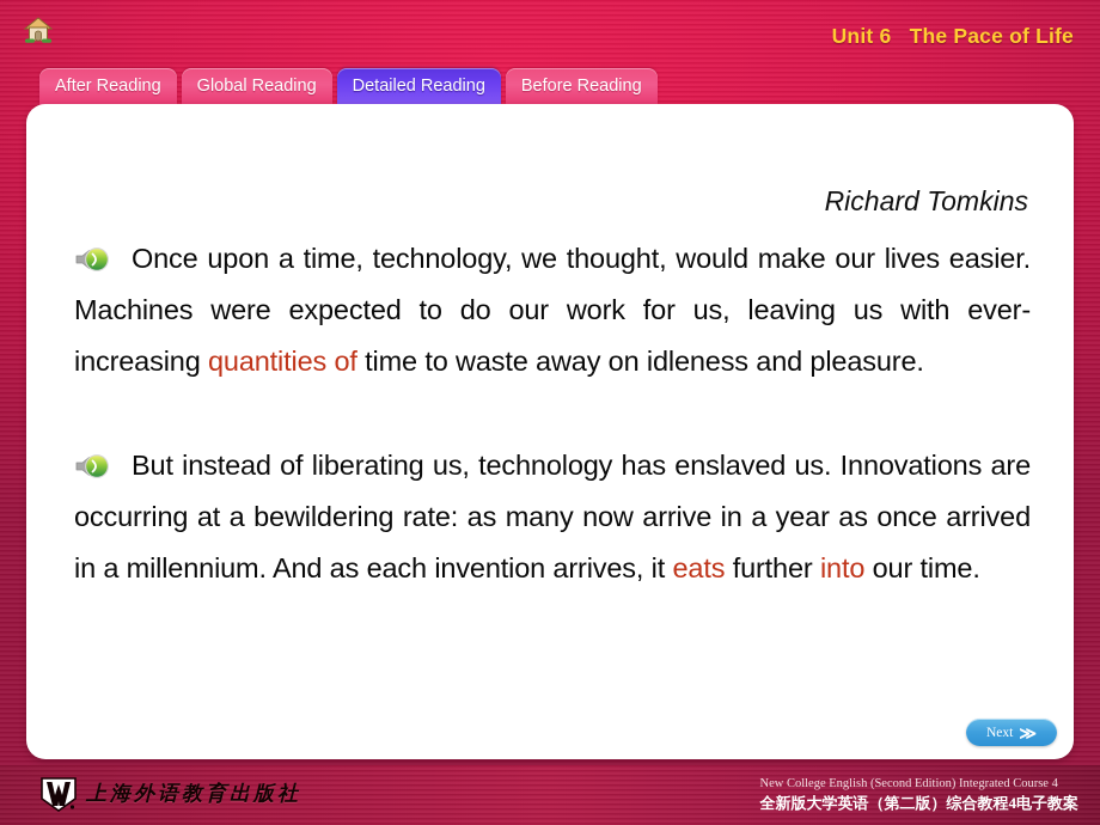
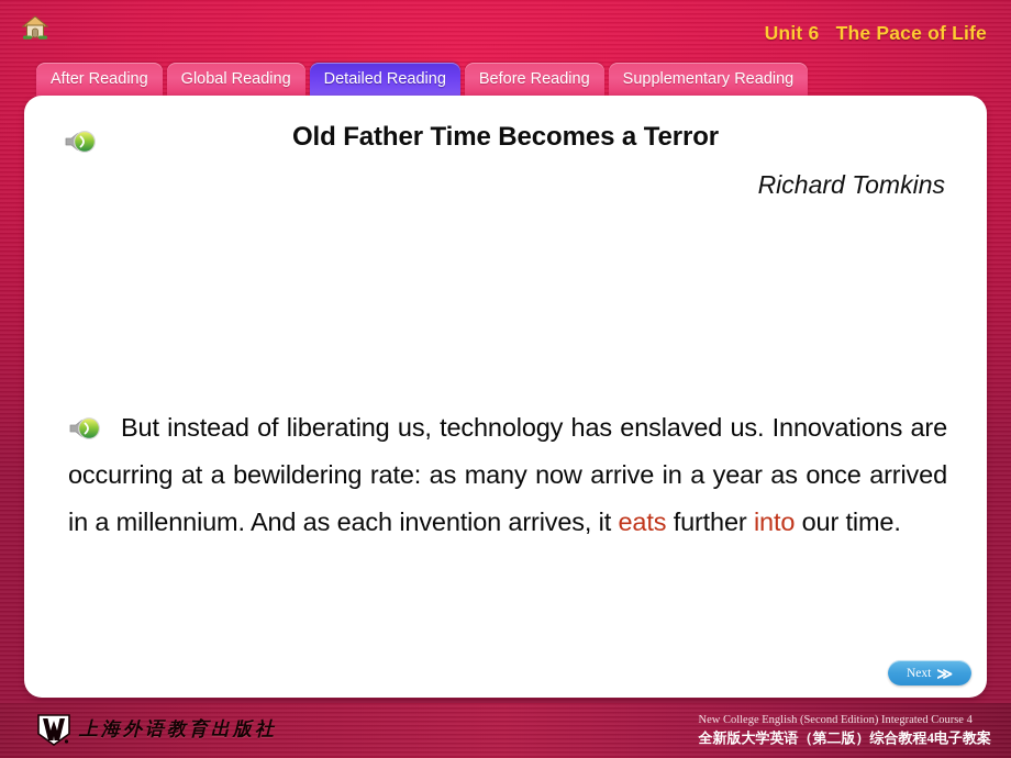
  Unit 6 The Pace of Life
  After Reading
  Global Reading
  Detailed Reading
  Before Reading
+ Supplementary Reading
+ Old Father Time Becomes a Terror
  Richard Tomkins
- Once upon a time, technology, we thought, would make our lives easier. Machines were expected to do our work for us, leaving us with ever-increasing quantities of time to waste away on idleness and pleasure.
  But instead of liberating us, technology has enslaved us. Innovations are occurring at a bewildering rate: as many now arrive in a year as once arrived in a millennium. And as each invention arrives, it eats further into our time.
  Next
  ≫
  上海外语教育出版社
  New College English (Second Edition) Integrated Course 4
  全新版大学英语（第二版）综合教程4电子教案
